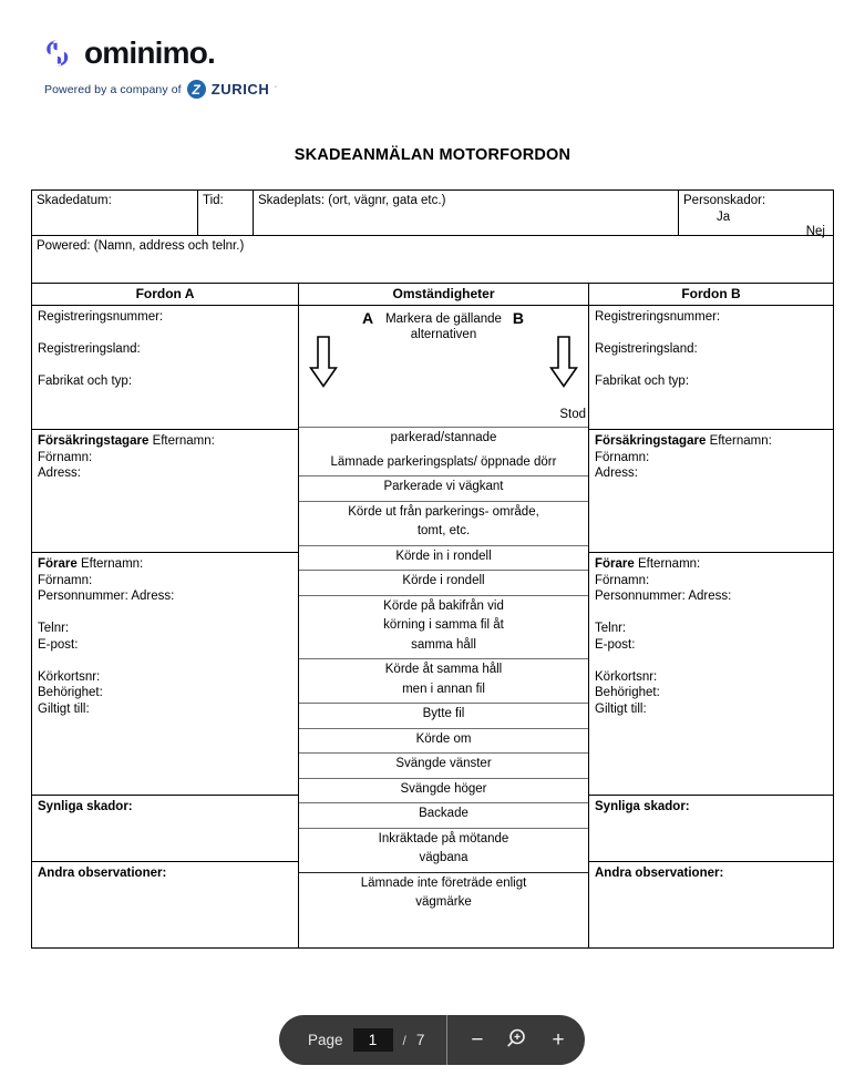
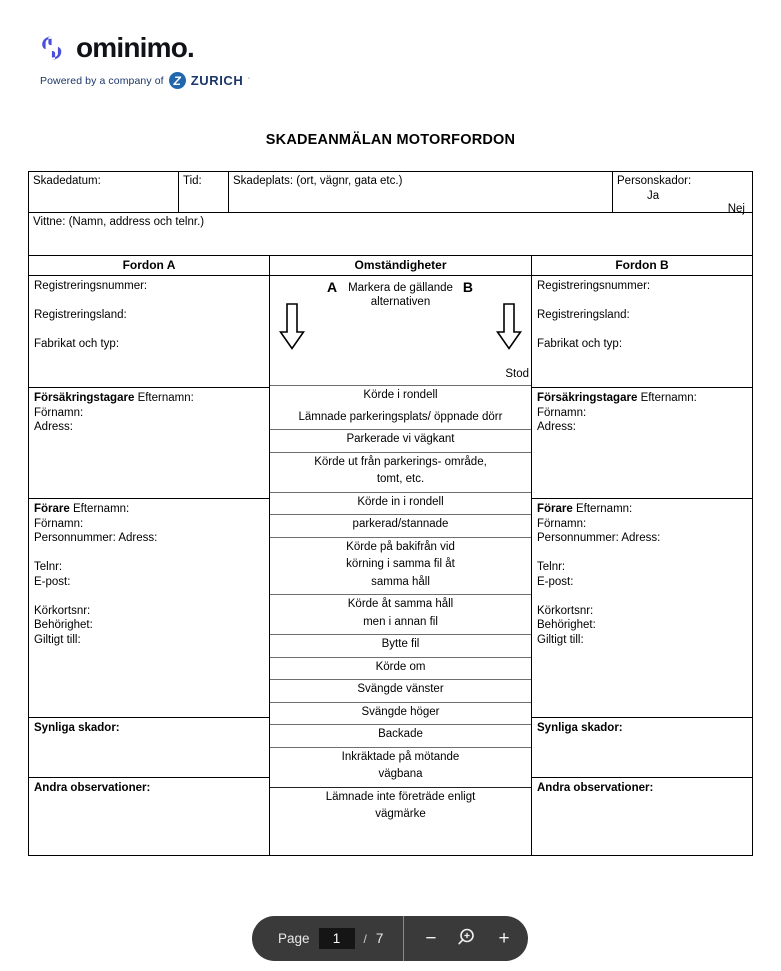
  ominimo.
  Powered by a company of
  Z
  ZURICH
  SKADEANMÄLAN MOTORFORDON
  Skadedatum:
  Tid:
  Skadeplats: (ort, vägnr, gata etc.)
  Personskador:
  Ja
  Nej
- Powered: (Namn, address och telnr.)
+ Vittne: (Namn, address och telnr.)
  Fordon A
  Omständigheter
  Fordon B
  Registreringsnummer:
  Registreringsland:
  Fabrikat och typ:
  Försäkringstagare Efternamn:
  Förnamn:
  Adress:
  Förare Efternamn:
  Förnamn:
  Personnummer: Adress:
  Telnr:
  E-post:
  Körkortsnr:
  Behörighet:
  Giltigt till:
  Synliga skador:
  Andra observationer:
  Markera de gällande
  alternativen
  A
  B
  Stod
- parkerad/stannade
+ Körde i rondell
  Lämnade parkeringsplats/ öppnade dörr
  Parkerade vi vägkant
  Körde ut från parkerings- område,
  tomt, etc.
  Körde in i rondell
- Körde i rondell
+ parkerad/stannade
  Körde på bakifrån vid
  körning i samma fil åt
  samma håll
  Körde åt samma håll
  men i annan fil
  Bytte fil
  Körde om
  Svängde vänster
  Svängde höger
  Backade
  Inkräktade på mötande
  vägbana
  Lämnade inte företräde enligt
  vägmärke
  Registreringsnummer:
  Registreringsland:
  Fabrikat och typ:
  Försäkringstagare Efternamn:
  Förnamn:
  Adress:
  Förare Efternamn:
  Förnamn:
  Personnummer: Adress:
  Telnr:
  E-post:
  Körkortsnr:
  Behörighet:
  Giltigt till:
  Synliga skador:
  Andra observationer:
  Page
  1
  /
  7
  −
  +
